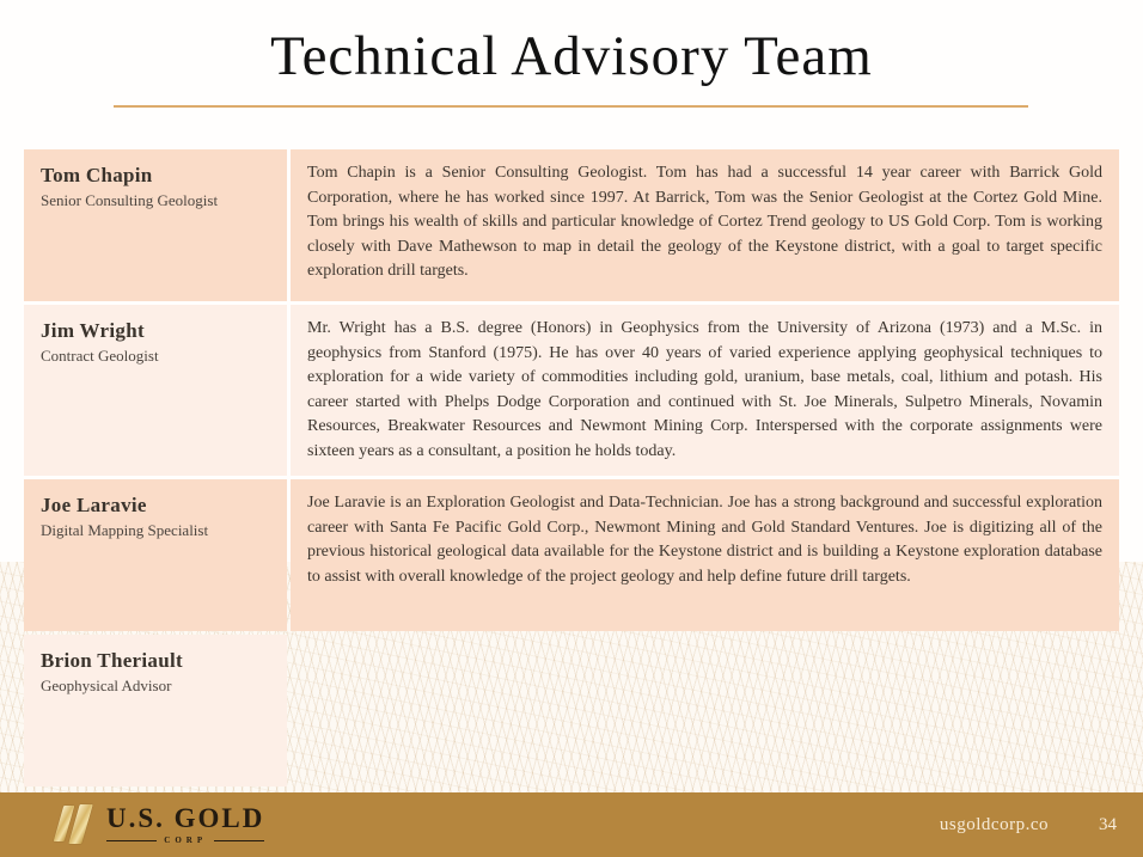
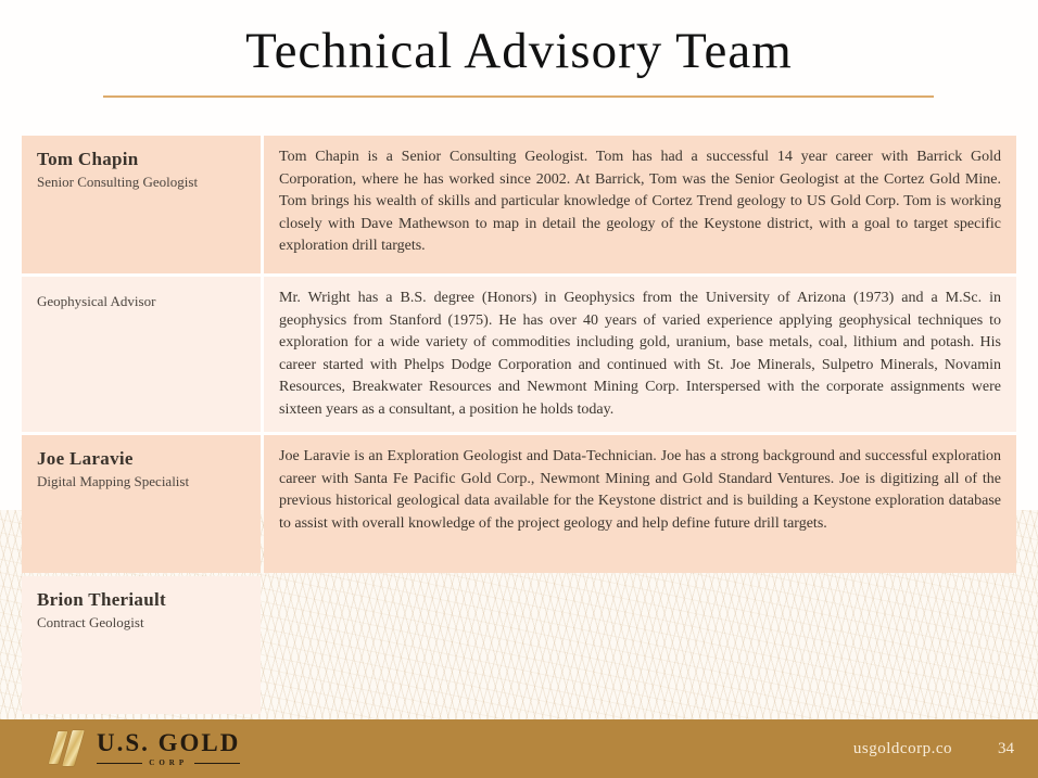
  Technical Advisory Team
  Tom Chapin
  Senior Consulting Geologist
- Tom Chapin is a Senior Consulting Geologist. Tom has had a successful 14 year career with Barrick Gold Corporation, where he has worked since 1997. At Barrick, Tom was the Senior Geologist at the Cortez Gold Mine. Tom brings his wealth of skills and particular knowledge of Cortez Trend geology to US Gold Corp. Tom is working closely with Dave Mathewson to map in detail the geology of the Keystone district, with a goal to target specific exploration drill targets.
+ Tom Chapin is a Senior Consulting Geologist. Tom has had a successful 14 year career with Barrick Gold Corporation, where he has worked since 2002. At Barrick, Tom was the Senior Geologist at the Cortez Gold Mine. Tom brings his wealth of skills and particular knowledge of Cortez Trend geology to US Gold Corp. Tom is working closely with Dave Mathewson to map in detail the geology of the Keystone district, with a goal to target specific exploration drill targets.
- Jim Wright
- Contract Geologist
+ Geophysical Advisor
  Mr. Wright has a B.S. degree (Honors) in Geophysics from the University of Arizona (1973) and a M.Sc. in geophysics from Stanford (1975). He has over 40 years of varied experience applying geophysical techniques to exploration for a wide variety of commodities including gold, uranium, base metals, coal, lithium and potash. His career started with Phelps Dodge Corporation and continued with St. Joe Minerals, Sulpetro Minerals, Novamin Resources, Breakwater Resources and Newmont Mining Corp. Interspersed with the corporate assignments were sixteen years as a consultant, a position he holds today.
  Joe Laravie
  Digital Mapping Specialist
  Joe Laravie is an Exploration Geologist and Data-Technician. Joe has a strong background and successful exploration career with Santa Fe Pacific Gold Corp., Newmont Mining and Gold Standard Ventures. Joe is digitizing all of the previous historical geological data available for the Keystone district and is building a Keystone exploration database to assist with overall knowledge of the project geology and help define future drill targets.
  Brion Theriault
- Geophysical Advisor
+ Contract Geologist
  U.S. GOLD
  CORP
  usgoldcorp.co
  34
